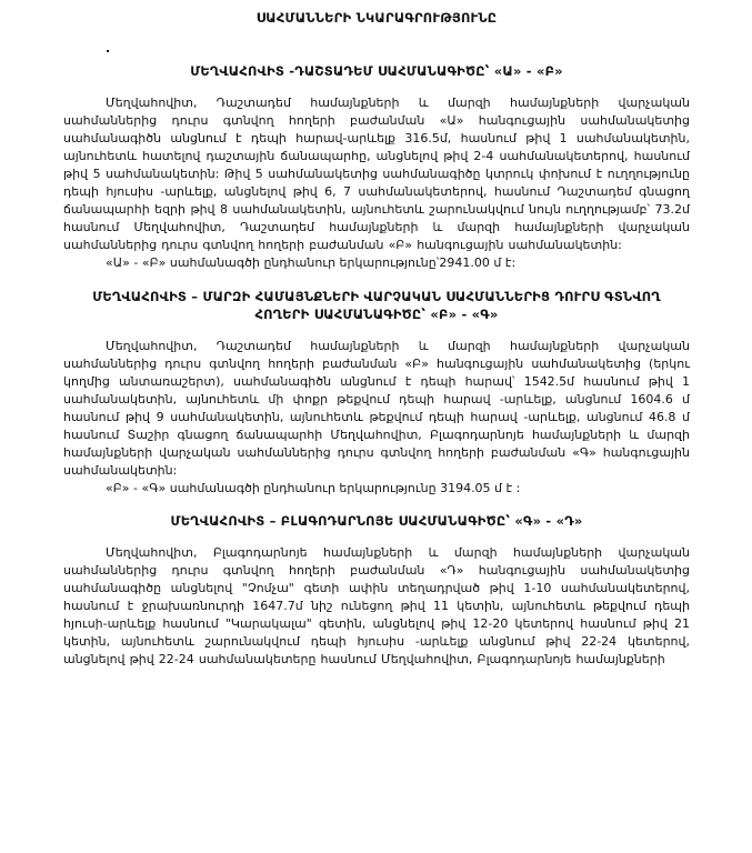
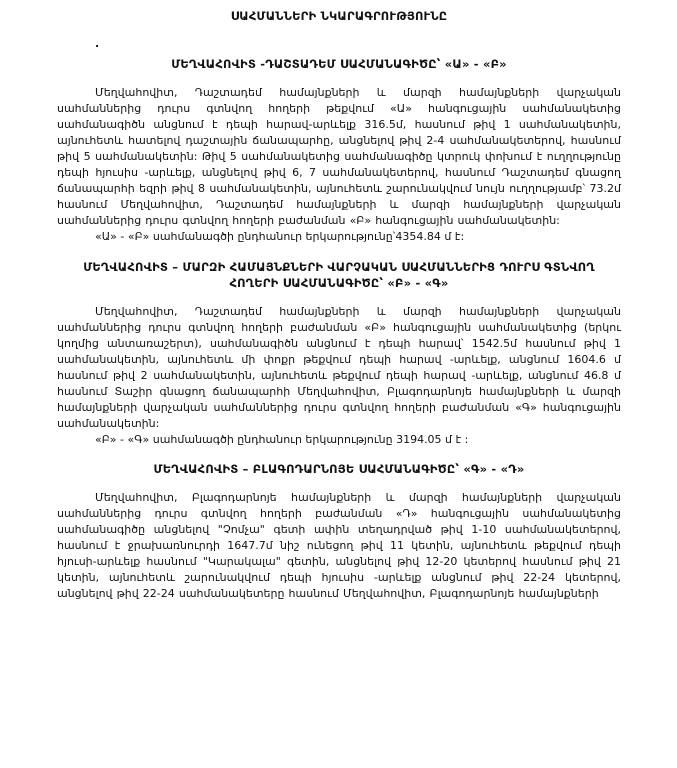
  ՍԱՀՄԱՆՆԵՐԻ ՆԿԱՐԱԳՐՈՒԹՅՈՒՆԸ
  .
  ՄԵՂՎԱՀՈՎԻՏ -ԴԱՇՏԱԴԵՄ ՍԱՀՄԱՆԱԳԻԾԸ՝ «Ա» - «Բ»
- Մեղվահովիտ, Դաշտադեմ համայնքների և մարզի համայնքների վարչական սահմաններից դուրս գտնվող հողերի բաժանման «Ա» հանգուցային սահմանակետից սահմանագիծն անցնում է դեպի հարավ-արևելք 316.5մ, հասնում թիվ 1 սահմանակետին, այնուհետև հատելով դաշտային ճանապարհը, անցնելով թիվ 2-4 սահմանակետերով, հասնում թիվ 5 սահմանակետին: Թիվ 5 սահմանակետից սահմանագիծը կտրուկ փոխում է ուղղությունը դեպի հյուսիս -արևելք, անցնելով թիվ 6, 7 սահմանակետերով, հասնում Դաշտադեմ գնացող ճանապարհի եզրի թիվ 8 սահմանակետին, այնուհետև շարունակվում նույն ուղղությամբ՝ 73.2մ հասնում Մեղվահովիտ, Դաշտադեմ համայնքների և մարզի համայնքների վարչական սահմաններից դուրս գտնվող հողերի բաժանման «Բ» հանգուցային սահմանակետին:
+ Մեղվահովիտ, Դաշտադեմ համայնքների և մարզի համայնքների վարչական սահմաններից դուրս գտնվող հողերի թեքվում «Ա» հանգուցային սահմանակետից սահմանագիծն անցնում է դեպի հարավ-արևելք 316.5մ, հասնում թիվ 1 սահմանակետին, այնուհետև հատելով դաշտային ճանապարհը, անցնելով թիվ 2-4 սահմանակետերով, հասնում թիվ 5 սահմանակետին: Թիվ 5 սահմանակետից սահմանագիծը կտրուկ փոխում է ուղղությունը դեպի հյուսիս -արևելք, անցնելով թիվ 6, 7 սահմանակետերով, հասնում Դաշտադեմ գնացող ճանապարհի եզրի թիվ 8 սահմանակետին, այնուհետև շարունակվում նույն ուղղությամբ՝ 73.2մ հասնում Մեղվահովիտ, Դաշտադեմ համայնքների և մարզի համայնքների վարչական սահմաններից դուրս գտնվող հողերի բաժանման «Բ» հանգուցային սահմանակետին:
- «Ա» - «Բ» սահմանագծի ընդհանուր երկարությունը՝2941.00 մ է:
+ «Ա» - «Բ» սահմանագծի ընդհանուր երկարությունը՝4354.84 մ է:
  ՄԵՂՎԱՀՈՎԻՏ – ՄԱՐԶԻ ՀԱՄԱՅՆՔՆԵՐԻ ՎԱՐՉԱԿԱՆ ՍԱՀՄԱՆՆԵՐԻՑ ԴՈՒՐՍ ԳՏՆՎՈՂ
  ՀՈՂԵՐԻ ՍԱՀՄԱՆԱԳԻԾԸ՝ «Բ» - «Գ»
- Մեղվահովիտ, Դաշտադեմ համայնքների և մարզի համայնքների վարչական սահմաններից դուրս գտնվող հողերի բաժանման «Բ» հանգուցային սահմանակետից (երկու կողմից անտառաշերտ), սահմանագիծն անցնում է դեպի հարավ՝ 1542.5մ հասնում թիվ 1 սահմանակետին, այնուհետև մի փոքր թեքվում դեպի հարավ -արևելք, անցնում 1604.6 մ հասնում թիվ 9 սահմանակետին, այնուհետև թեքվում դեպի հարավ -արևելք, անցնում 46.8 մ հասնում Տաշիր գնացող ճանապարհի Մեղվահովիտ, Բլագոդարնոյե համայնքների և մարզի համայնքների վարչական սահմաններից դուրս գտնվող հողերի բաժանման «Գ» հանգուցային սահմանակետին:
+ Մեղվահովիտ, Դաշտադեմ համայնքների և մարզի համայնքների վարչական սահմաններից դուրս գտնվող հողերի բաժանման «Բ» հանգուցային սահմանակետից (երկու կողմից անտառաշերտ), սահմանագիծն անցնում է դեպի հարավ՝ 1542.5մ հասնում թիվ 1 սահմանակետին, այնուհետև մի փոքր թեքվում դեպի հարավ -արևելք, անցնում 1604.6 մ հասնում թիվ 2 սահմանակետին, այնուհետև թեքվում դեպի հարավ -արևելք, անցնում 46.8 մ հասնում Տաշիր գնացող ճանապարհի Մեղվահովիտ, Բլագոդարնոյե համայնքների և մարզի համայնքների վարչական սահմաններից դուրս գտնվող հողերի բաժանման «Գ» հանգուցային սահմանակետին:
  «Բ» - «Գ» սահմանագծի ընդհանուր երկարությունը 3194.05 մ է :
  ՄԵՂՎԱՀՈՎԻՏ – ԲԼԱԳՈԴԱՐՆՈՅԵ ՍԱՀՄԱՆԱԳԻԾԸ՝ «Գ» - «Դ»
  Մեղվահովիտ, Բլագոդարնոյե համայնքների և մարզի համայնքների վարչական սահմաններից դուրս գտնվող հողերի բաժանման «Դ» հանգուցային սահմանակետից սահմանագիծը անցնելով "Չոմչա" գետի ափին տեղադրված թիվ 1-10 սահմանակետերով, հասնում է ջրախառնուրդի 1647.7մ նիշ ունեցող թիվ 11 կետին, այնուհետև թեքվում դեպի հյուսի-արևելք հասնում "Կարակալա" գետին, անցնելով թիվ 12-20 կետերով հասնում թիվ 21 կետին, այնուհետև շարունակվում դեպի հյուսիս -արևելք անցնում թիվ 22-24 կետերով, անցնելով թիվ 22-24 սահմանակետերը հասնում Մեղվահովիտ, Բլագոդարնոյե համայնքների
